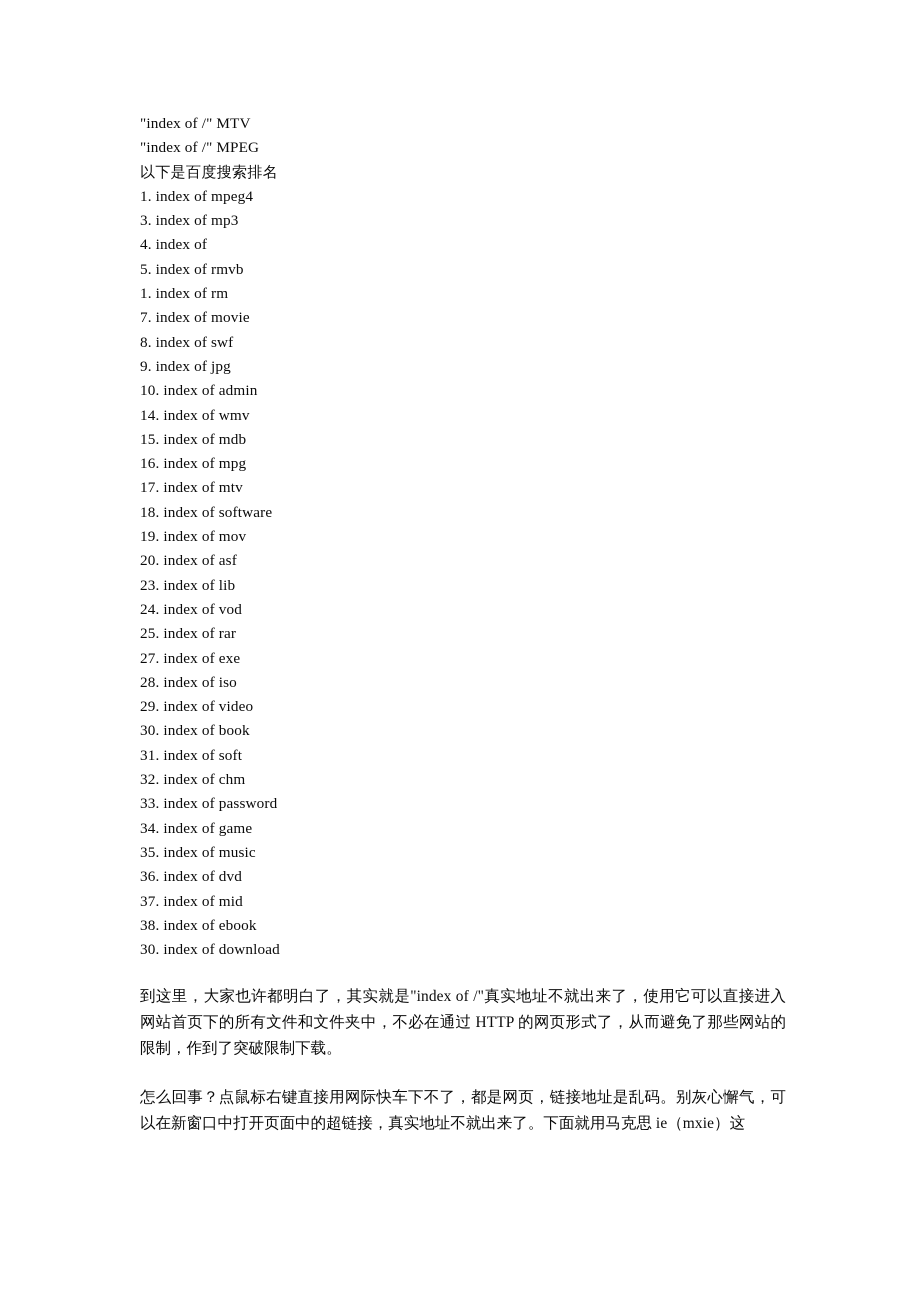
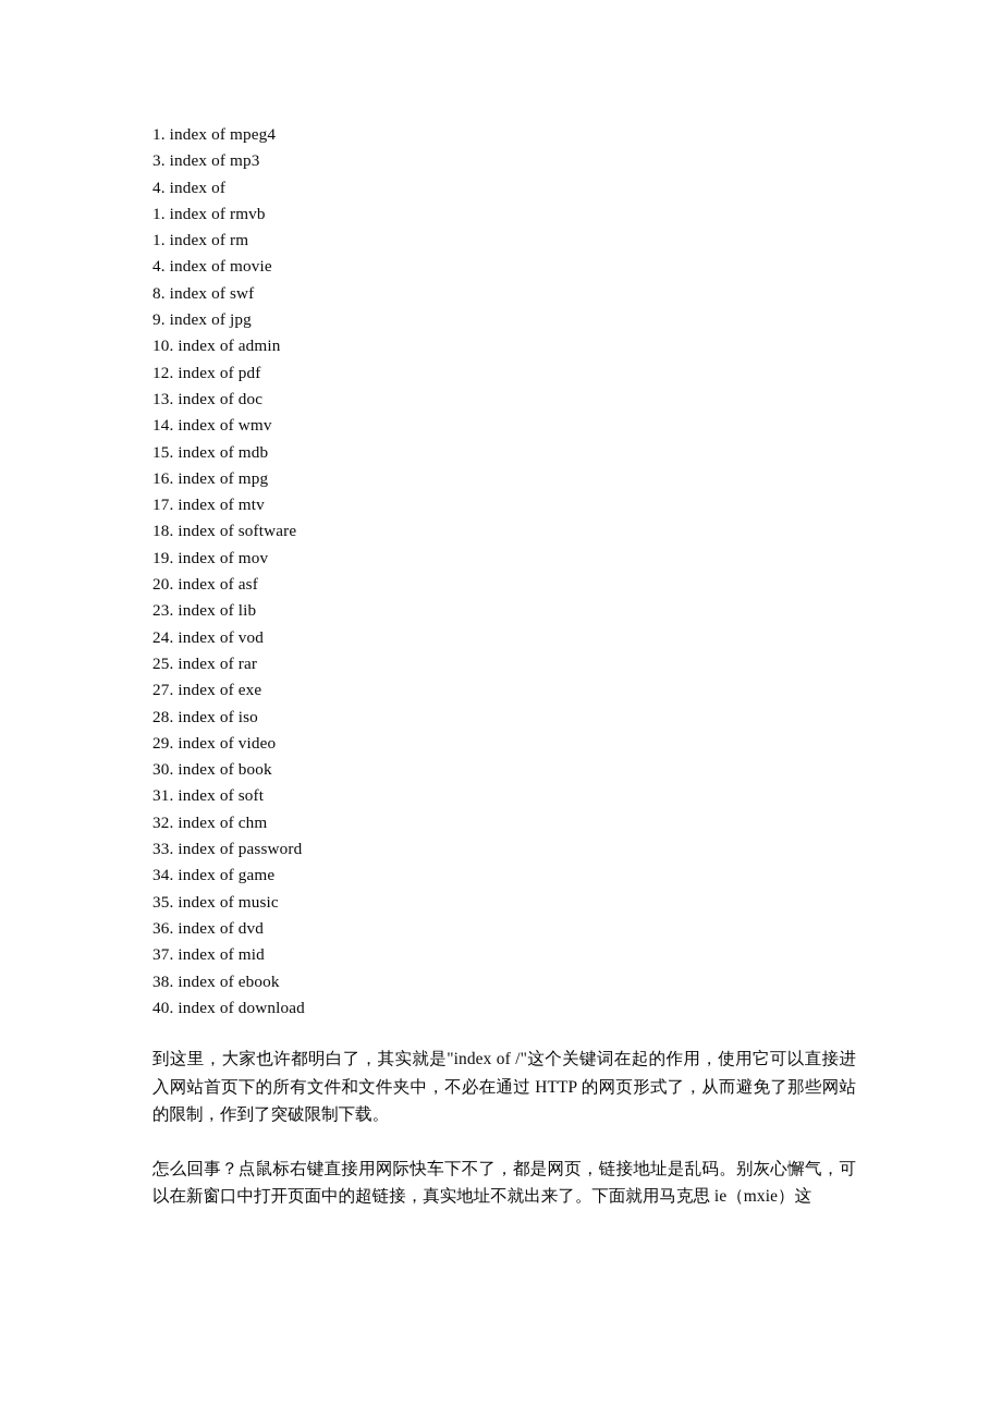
- "index of /" MTV
- "index of /" MPEG
- 以下是百度搜索排名
  1. index of mpeg4
  3. index of mp3
  4. index of
- 5. index of rmvb
+ 1. index of rmvb
  1. index of rm
- 7. index of movie
+ 4. index of movie
  8. index of swf
  9. index of jpg
  10. index of admin
+ 12. index of pdf
+ 13. index of doc
  14. index of wmv
  15. index of mdb
  16. index of mpg
  17. index of mtv
  18. index of software
  19. index of mov
  20. index of asf
  23. index of lib
  24. index of vod
  25. index of rar
  27. index of exe
  28. index of iso
  29. index of video
  30. index of book
  31. index of soft
  32. index of chm
  33. index of password
  34. index of game
  35. index of music
  36. index of dvd
  37. index of mid
  38. index of ebook
- 30. index of download
+ 40. index of download
- 到这里，大家也许都明白了，其实就是"index of /"真实地址不就出来了，使用它可以直接进入网站首页下的所有文件和文件夹中，不必在通过 HTTP 的网页形式了，从而避免了那些网站的限制，作到了突破限制下载。
+ 到这里，大家也许都明白了，其实就是"index of /"这个关键词在起的作用，使用它可以直接进入网站首页下的所有文件和文件夹中，不必在通过 HTTP 的网页形式了，从而避免了那些网站的限制，作到了突破限制下载。
  怎么回事？点鼠标右键直接用网际快车下不了，都是网页，链接地址是乱码。别灰心懈气，可以在新窗口中打开页面中的超链接，真实地址不就出来了。下面就用马克思 ie（mxie）这
